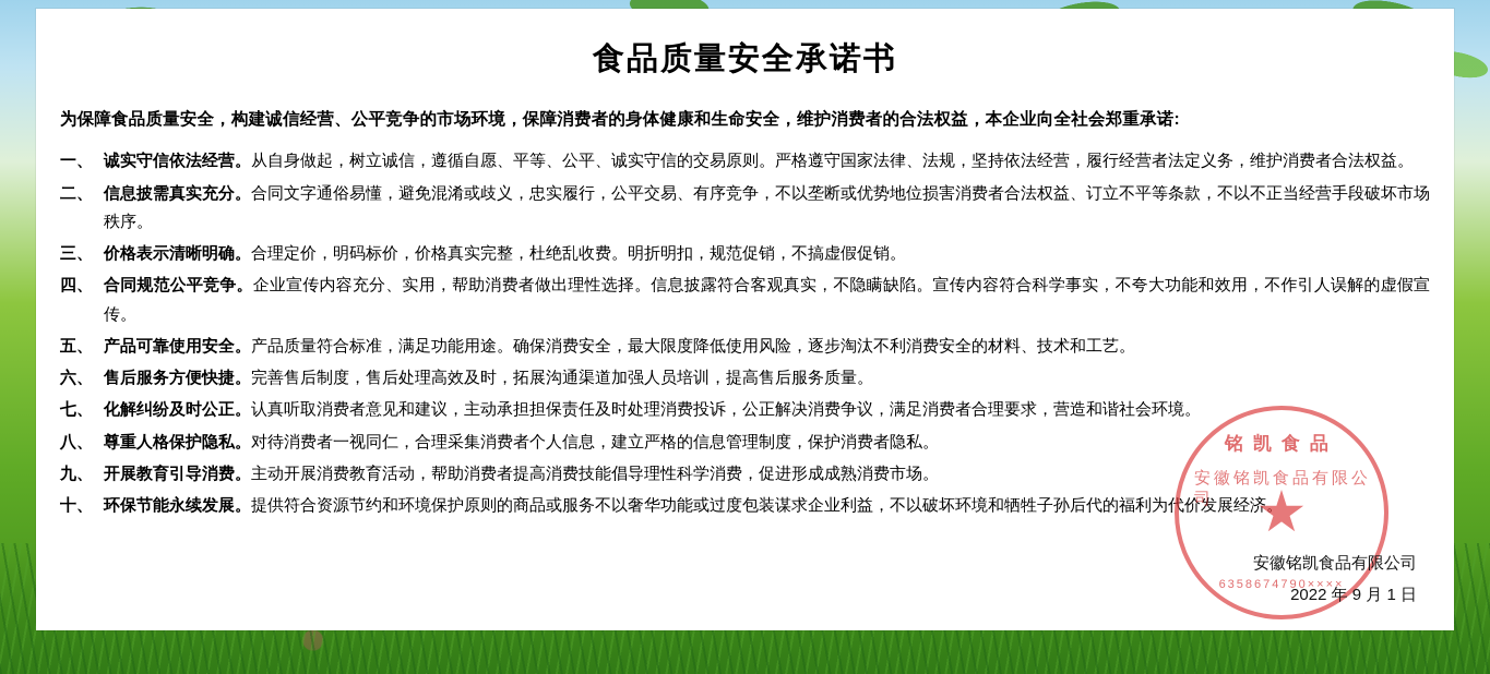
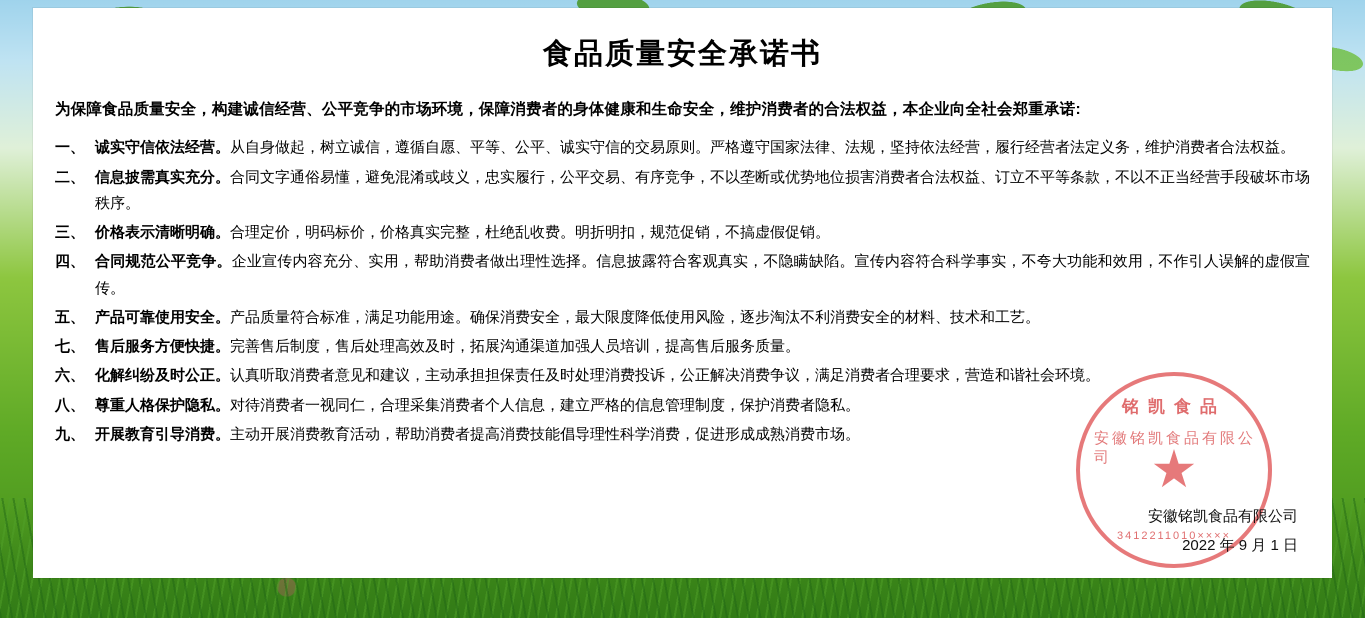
  食品质量安全承诺书
  为保障食品质量安全，构建诚信经营、公平竞争的市场环境，保障消费者的身体健康和生命安全，维护消费者的合法权益，本企业向全社会郑重承诺:
  一、
  诚实守信依法经营。从自身做起，树立诚信，遵循自愿、平等、公平、诚实守信的交易原则。严格遵守国家法律、法规，坚持依法经营，履行经营者法定义务，维护消费者合法权益。
  二、
  信息披需真实充分。合同文字通俗易懂，避免混淆或歧义，忠实履行，公平交易、有序竞争，不以垄断或优势地位损害消费者合法权益、订立不平等条款，不以不正当经营手段破坏市场秩序。
  三、
  价格表示清晰明确。合理定价，明码标价，价格真实完整，杜绝乱收费。明折明扣，规范促销，不搞虚假促销。
  四、
  合同规范公平竞争。企业宣传内容充分、实用，帮助消费者做出理性选择。信息披露符合客观真实，不隐瞒缺陷。宣传内容符合科学事实，不夸大功能和效用，不作引人误解的虚假宣传。
  五、
  产品可靠使用安全。产品质量符合标准，满足功能用途。确保消费安全，最大限度降低使用风险，逐步淘汰不利消费安全的材料、技术和工艺。
- 六、
+ 七、
  售后服务方便快捷。完善售后制度，售后处理高效及时，拓展沟通渠道加强人员培训，提高售后服务质量。
- 七、
+ 六、
  化解纠纷及时公正。认真听取消费者意见和建议，主动承担担保责任及时处理消费投诉，公正解决消费争议，满足消费者合理要求，营造和谐社会环境。
  八、
  尊重人格保护隐私。对待消费者一视同仁，合理采集消费者个人信息，建立严格的信息管理制度，保护消费者隐私。
  九、
  开展教育引导消费。主动开展消费教育活动，帮助消费者提高消费技能倡导理性科学消费，促进形成成熟消费市场。
- 十、
- 环保节能永续发展。提供符合资源节约和环境保护原则的商品或服务不以奢华功能或过度包装谋求企业利益，不以破坏环境和牺牲子孙后代的福利为代价发展经济。
  铭凯食品
  安徽铭凯食品有限公司
- 6358674790××××
+ 3412211010××××
  安徽铭凯食品有限公司
  2022 年 9 月 1 日
